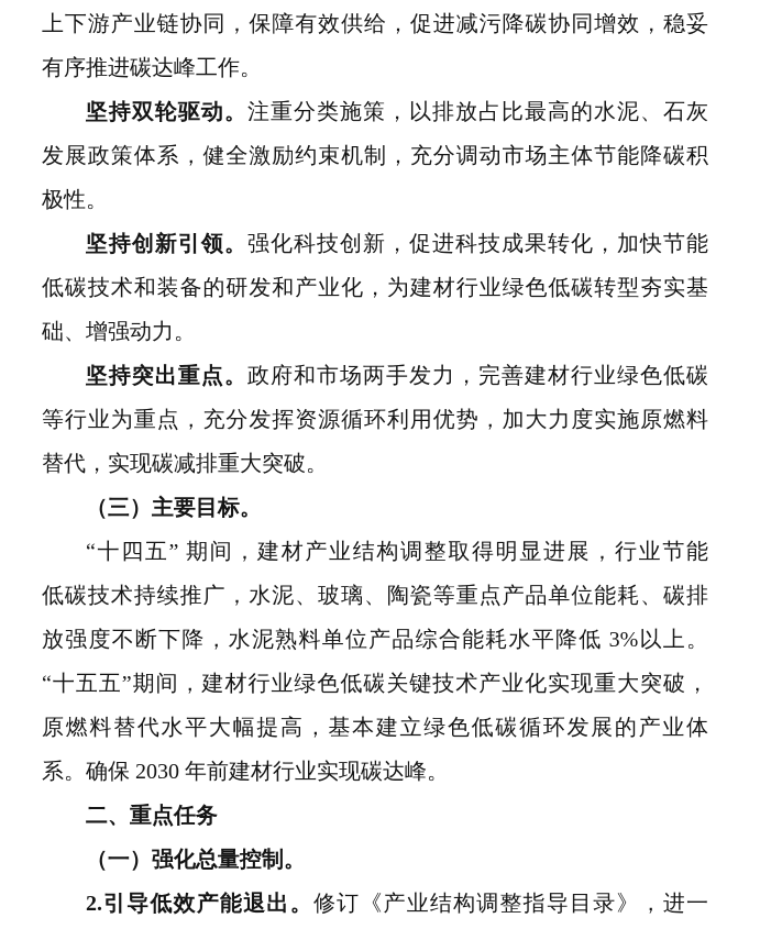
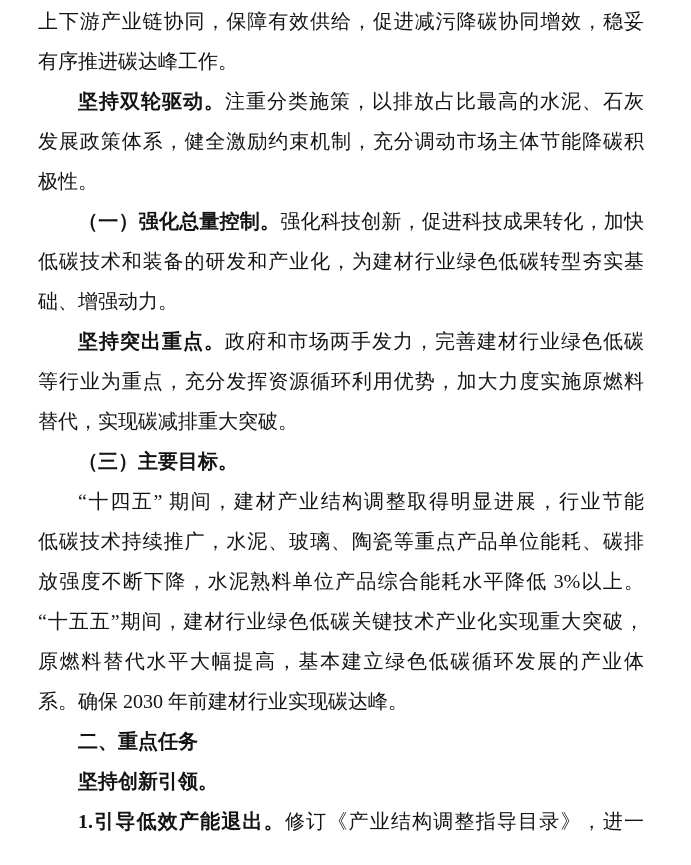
  上下游产业链协同，保障有效供给，促进减污降碳协同增效，稳妥
  有序推进碳达峰工作。
  坚持双轮驱动。注重分类施策，以排放占比最高的水泥、石灰
  发展政策体系，健全激励约束机制，充分调动市场主体节能降碳积
  极性。
- 坚持创新引领。强化科技创新，促进科技成果转化，加快节能
+ （一）强化总量控制。强化科技创新，促进科技成果转化，加快
  低碳技术和装备的研发和产业化，为建材行业绿色低碳转型夯实基
  础、增强动力。
  坚持突出重点。政府和市场两手发力，完善建材行业绿色低碳
  等行业为重点，充分发挥资源循环利用优势，加大力度实施原燃料
  替代，实现碳减排重大突破。
  （三）主要目标。
  “十四五” 期间，建材产业结构调整取得明显进展，行业节能
  低碳技术持续推广，水泥、玻璃、陶瓷等重点产品单位能耗、碳排
  放强度不断下降，水泥熟料单位产品综合能耗水平降低 3%以上。
  “十五五”期间，建材行业绿色低碳关键技术产业化实现重大突破，
  原燃料替代水平大幅提高，基本建立绿色低碳循环发展的产业体
  系。确保 2030 年前建材行业实现碳达峰。
  二、重点任务
- （一）强化总量控制。
+ 坚持创新引领。
- 2.引导低效产能退出。修订《产业结构调整指导目录》，进一
+ 1.引导低效产能退出。修订《产业结构调整指导目录》，进一
